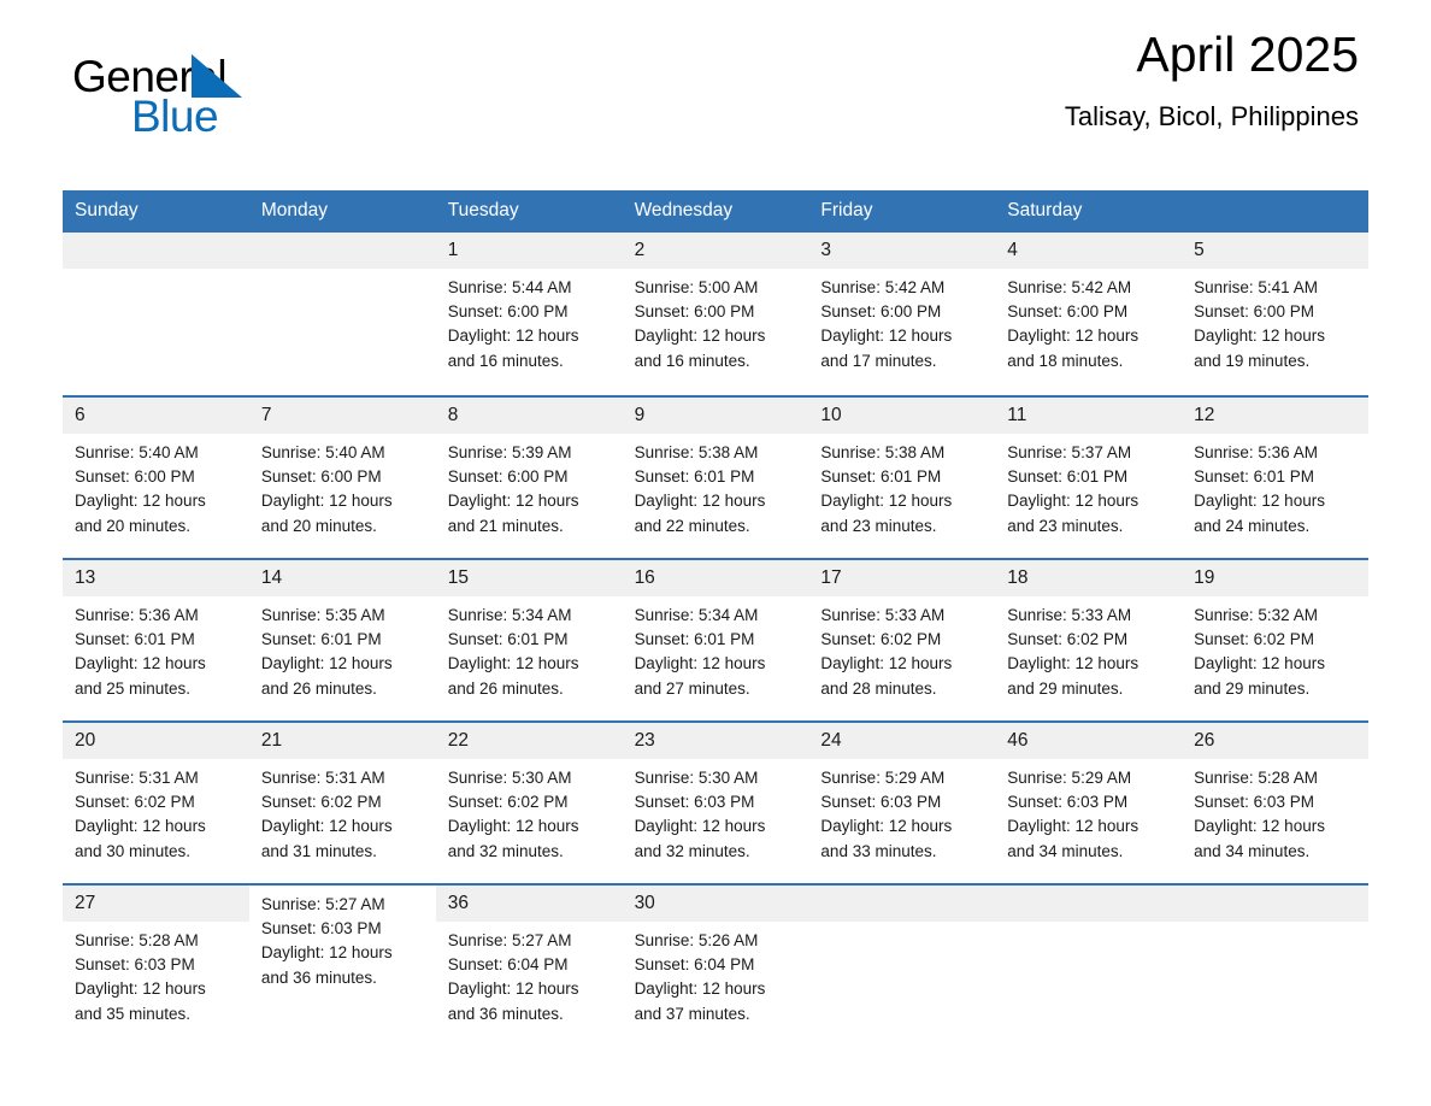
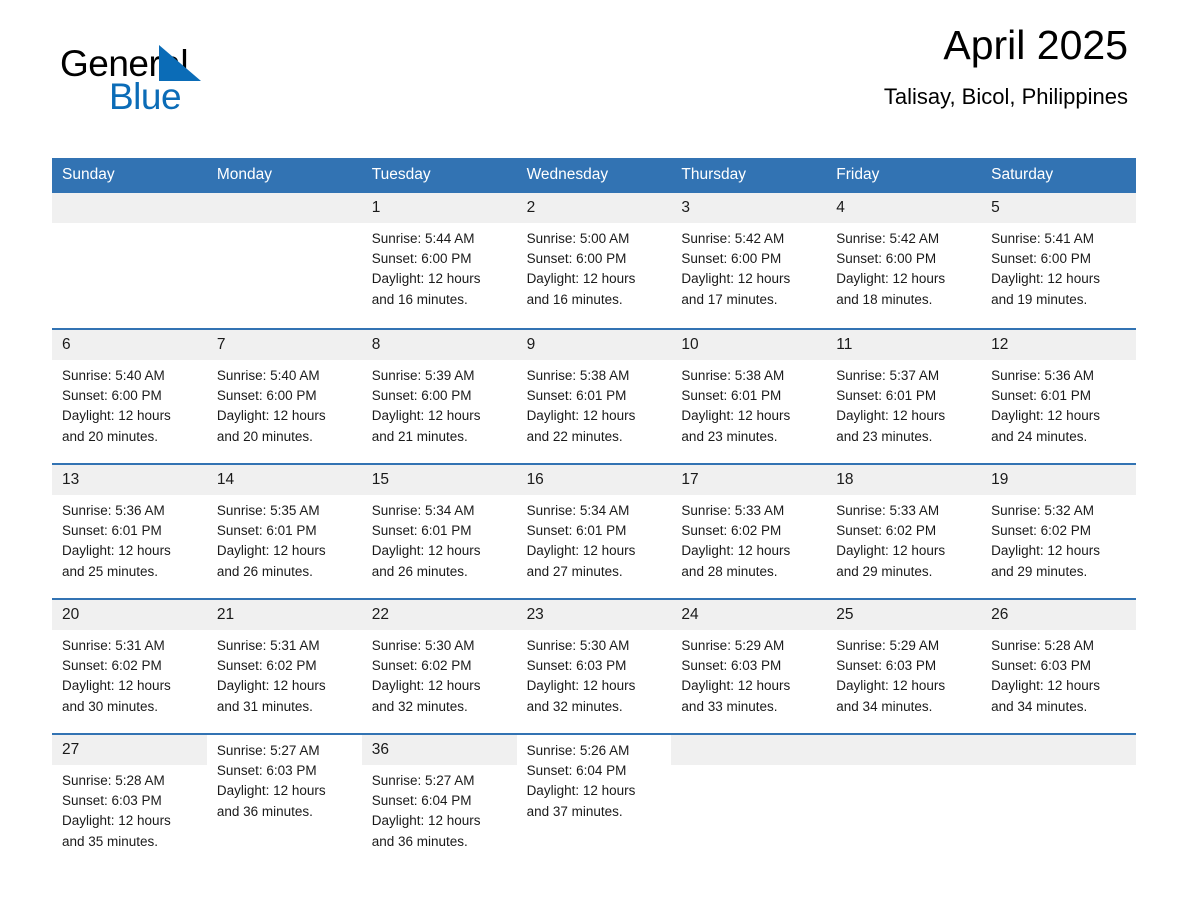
  Generl
  Blue
  April 2025
  Talisay, Bicol, Philippines
  Sunday
  Monday
  Tuesday
  Wednesday
+ Thursday
  Friday
  Saturday
  1
  Sunrise: 5:44 AM
  Sunset: 6:00 PM
  Daylight: 12 hours
  and 16 minutes.
  2
  Sunrise: 5:00 AM
  Sunset: 6:00 PM
  Daylight: 12 hours
  and 16 minutes.
  3
  Sunrise: 5:42 AM
  Sunset: 6:00 PM
  Daylight: 12 hours
  and 17 minutes.
  4
  Sunrise: 5:42 AM
  Sunset: 6:00 PM
  Daylight: 12 hours
  and 18 minutes.
  5
  Sunrise: 5:41 AM
  Sunset: 6:00 PM
  Daylight: 12 hours
  and 19 minutes.
  6
  Sunrise: 5:40 AM
  Sunset: 6:00 PM
  Daylight: 12 hours
  and 20 minutes.
  7
  Sunrise: 5:40 AM
  Sunset: 6:00 PM
  Daylight: 12 hours
  and 20 minutes.
  8
  Sunrise: 5:39 AM
  Sunset: 6:00 PM
  Daylight: 12 hours
  and 21 minutes.
  9
  Sunrise: 5:38 AM
  Sunset: 6:01 PM
  Daylight: 12 hours
  and 22 minutes.
  10
  Sunrise: 5:38 AM
  Sunset: 6:01 PM
  Daylight: 12 hours
  and 23 minutes.
  11
  Sunrise: 5:37 AM
  Sunset: 6:01 PM
  Daylight: 12 hours
  and 23 minutes.
  12
  Sunrise: 5:36 AM
  Sunset: 6:01 PM
  Daylight: 12 hours
  and 24 minutes.
  13
  Sunrise: 5:36 AM
  Sunset: 6:01 PM
  Daylight: 12 hours
  and 25 minutes.
  14
  Sunrise: 5:35 AM
  Sunset: 6:01 PM
  Daylight: 12 hours
  and 26 minutes.
  15
  Sunrise: 5:34 AM
  Sunset: 6:01 PM
  Daylight: 12 hours
  and 26 minutes.
  16
  Sunrise: 5:34 AM
  Sunset: 6:01 PM
  Daylight: 12 hours
  and 27 minutes.
  17
  Sunrise: 5:33 AM
  Sunset: 6:02 PM
  Daylight: 12 hours
  and 28 minutes.
  18
  Sunrise: 5:33 AM
  Sunset: 6:02 PM
  Daylight: 12 hours
  and 29 minutes.
  19
  Sunrise: 5:32 AM
  Sunset: 6:02 PM
  Daylight: 12 hours
  and 29 minutes.
  20
  Sunrise: 5:31 AM
  Sunset: 6:02 PM
  Daylight: 12 hours
  and 30 minutes.
  21
  Sunrise: 5:31 AM
  Sunset: 6:02 PM
  Daylight: 12 hours
  and 31 minutes.
  22
  Sunrise: 5:30 AM
  Sunset: 6:02 PM
  Daylight: 12 hours
  and 32 minutes.
  23
  Sunrise: 5:30 AM
  Sunset: 6:03 PM
  Daylight: 12 hours
  and 32 minutes.
  24
  Sunrise: 5:29 AM
  Sunset: 6:03 PM
  Daylight: 12 hours
  and 33 minutes.
- 46
+ 25
  Sunrise: 5:29 AM
  Sunset: 6:03 PM
  Daylight: 12 hours
  and 34 minutes.
  26
  Sunrise: 5:28 AM
  Sunset: 6:03 PM
  Daylight: 12 hours
  and 34 minutes.
  27
  Sunrise: 5:28 AM
  Sunset: 6:03 PM
  Daylight: 12 hours
  and 35 minutes.
  Sunrise: 5:27 AM
  Sunset: 6:03 PM
  Daylight: 12 hours
  and 36 minutes.
  36
  Sunrise: 5:27 AM
  Sunset: 6:04 PM
  Daylight: 12 hours
  and 36 minutes.
- 30
  Sunrise: 5:26 AM
  Sunset: 6:04 PM
  Daylight: 12 hours
  and 37 minutes.
